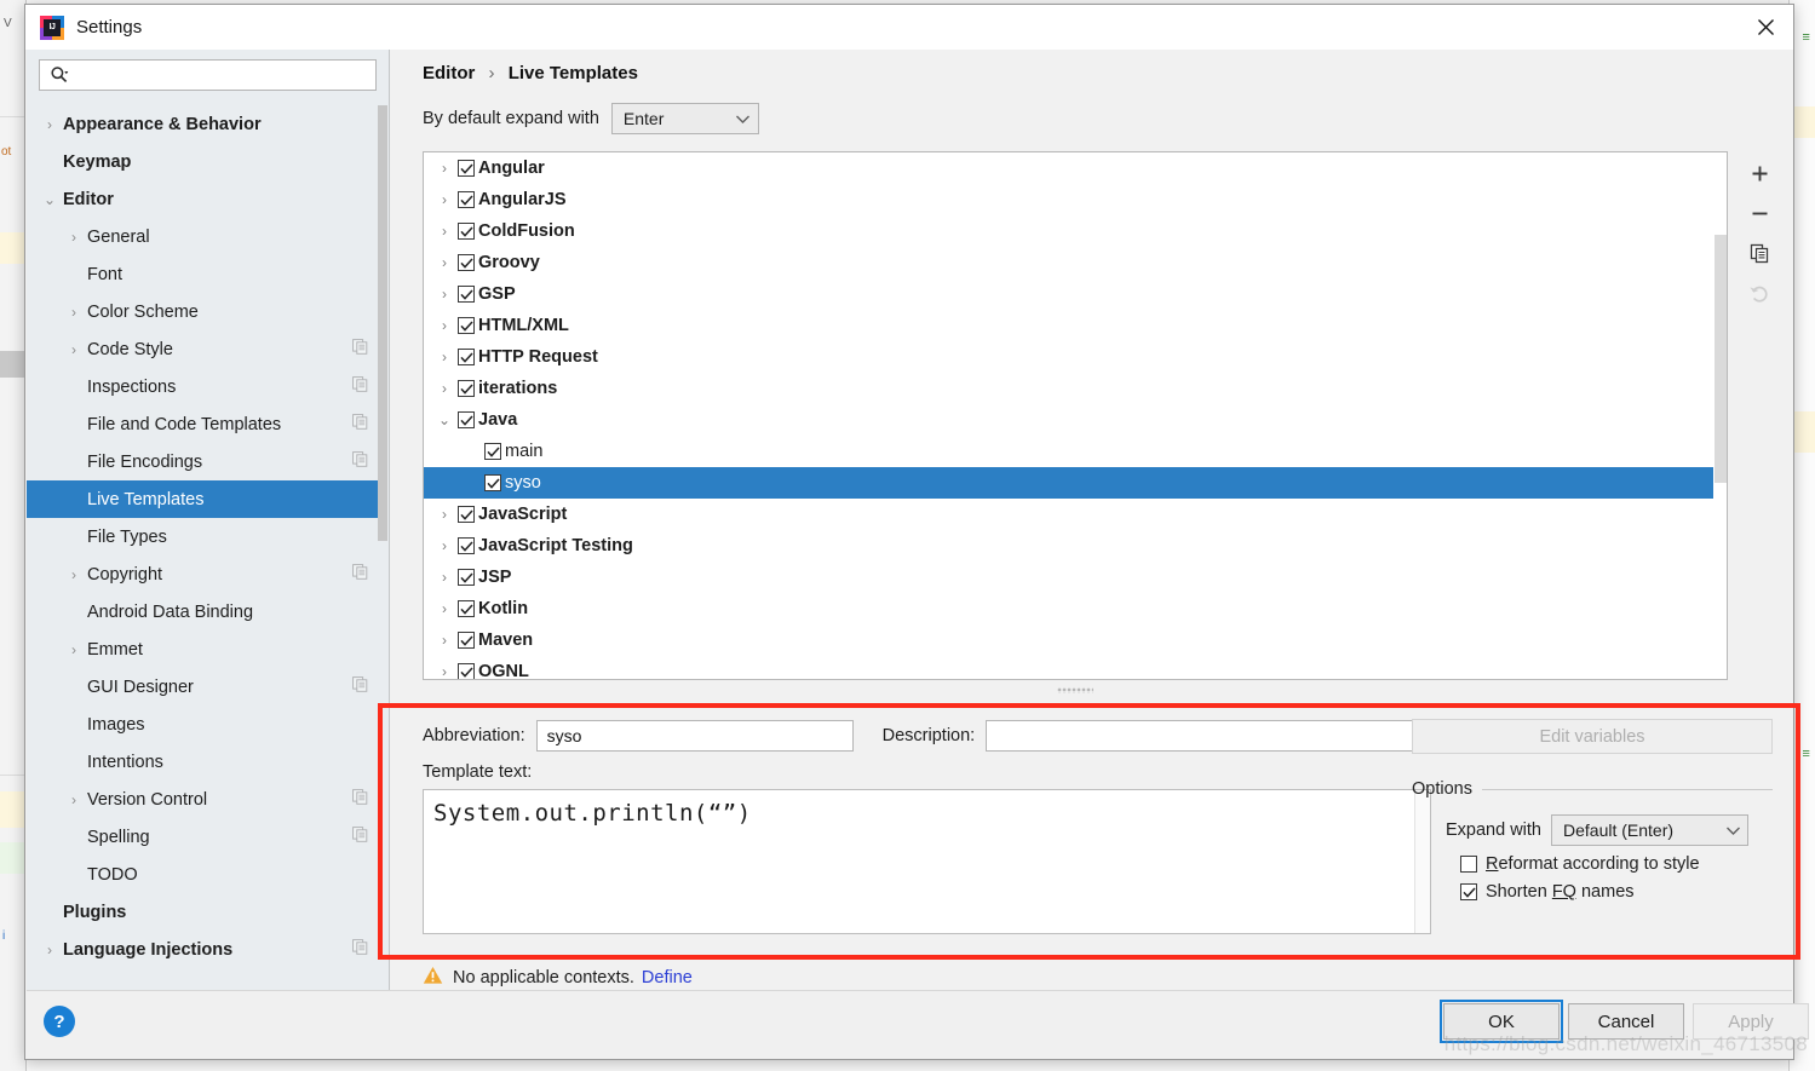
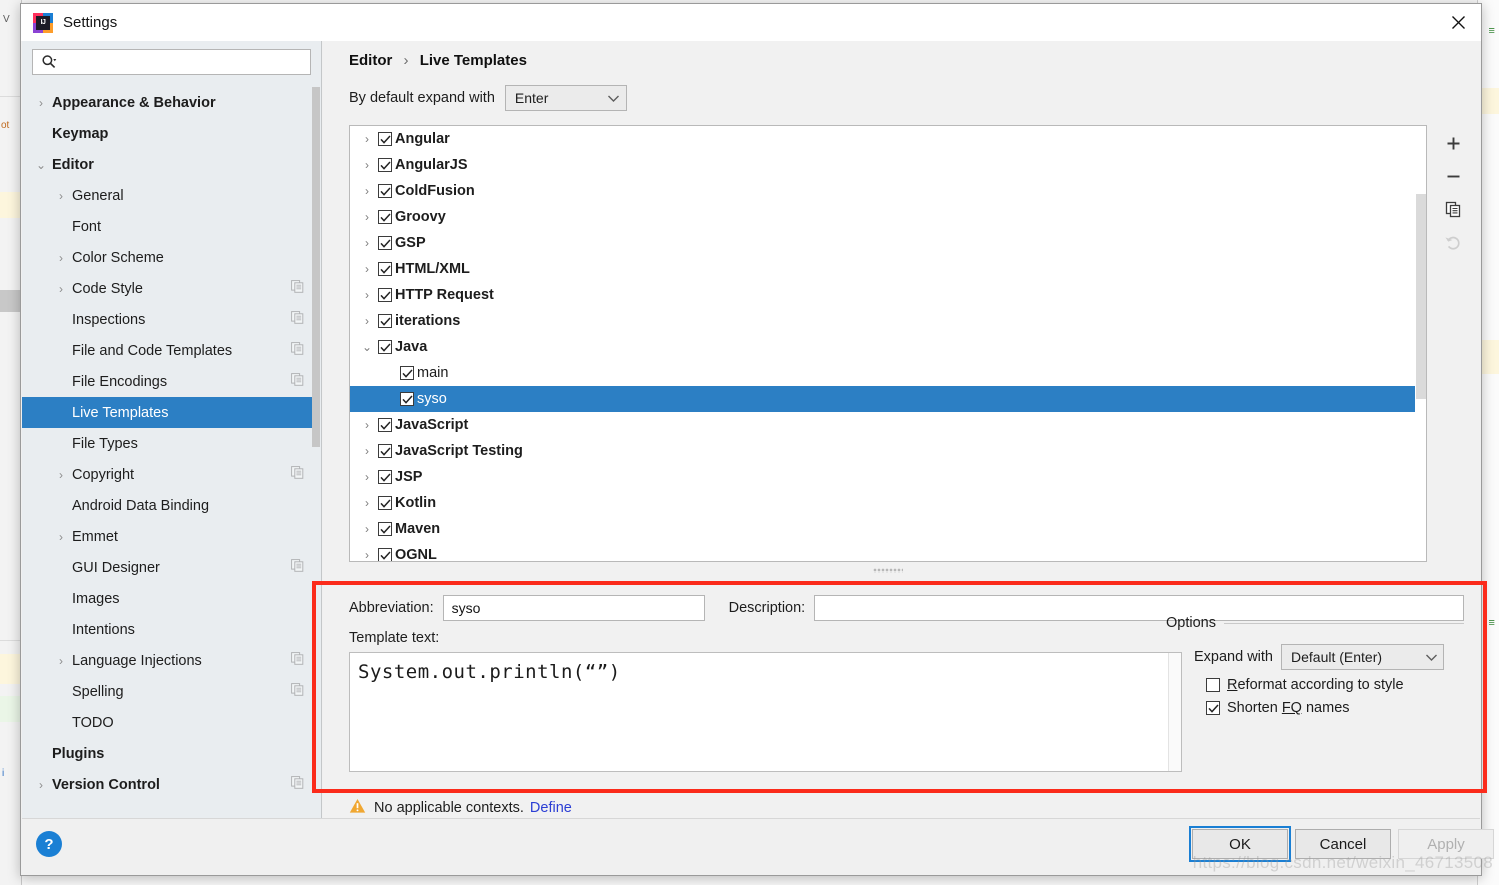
  V
  ot
  i
  ≡
  ≡
  Settings
  ›
  Appearance & Behavior
  Keymap
  ⌄
  Editor
  ›
  General
  Font
  ›
  Color Scheme
  ›
  Code Style
  Inspections
  File and Code Templates
  File Encodings
  Live Templates
  File Types
  ›
  Copyright
  Android Data Binding
  ›
  Emmet
  GUI Designer
  Images
  Intentions
  ›
- Version Control
+ Language Injections
  Spelling
  TODO
  Plugins
  ›
- Language Injections
+ Version Control
  Editor › Live Templates
  By default expand with
  Enter
  ›
  Angular
  ›
  AngularJS
  ›
  ColdFusion
  ›
  Groovy
  ›
  GSP
  ›
  HTML/XML
  ›
  HTTP Request
  ›
  iterations
  ⌄
  Java
  main
  syso
  ›
  JavaScript
  ›
  JavaScript Testing
  ›
  JSP
  ›
  Kotlin
  ›
  Maven
  ›
  OGNL
  Abbreviation:
  syso
  Description:
  Template text:
  System.out.println(“”)
- Edit variables
  Options
  Expand with
  Default (Enter)
  Reformat according to style
  Shorten FQ names
  No applicable contexts.
  Define
  ?
  OK
  Cancel
  Apply
  https://blog.csdn.net/weixin_46713508
